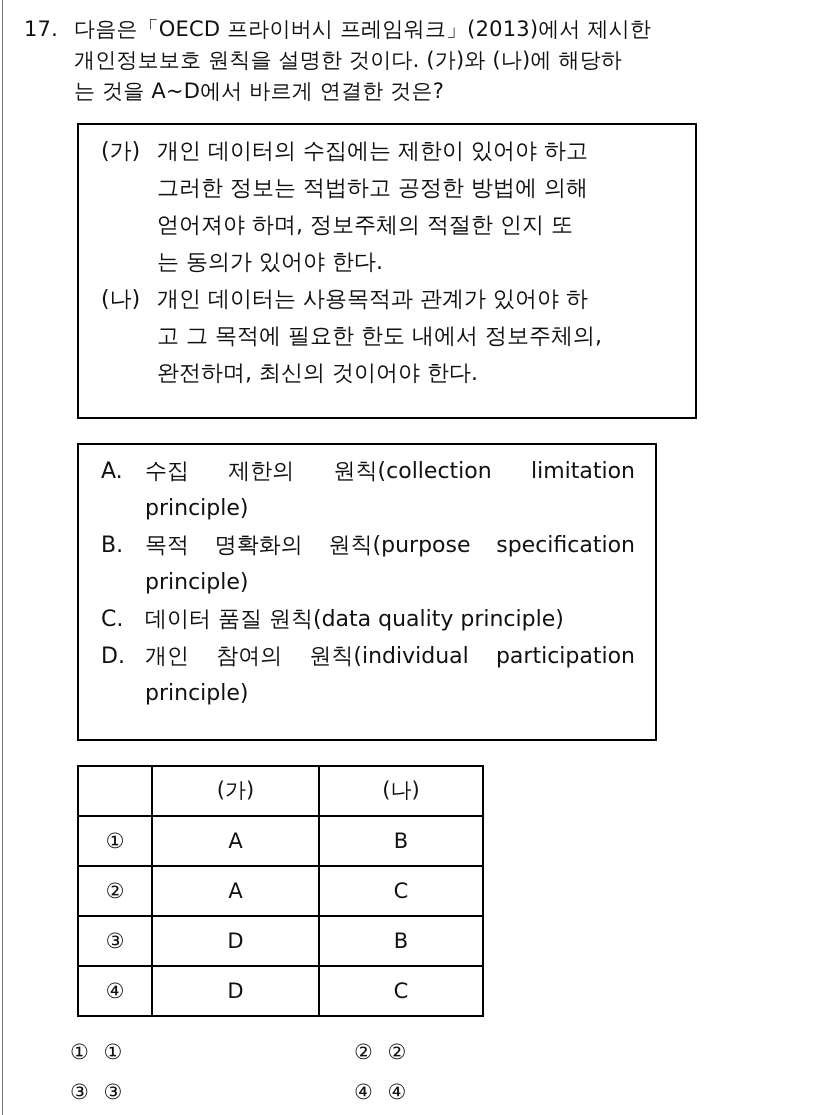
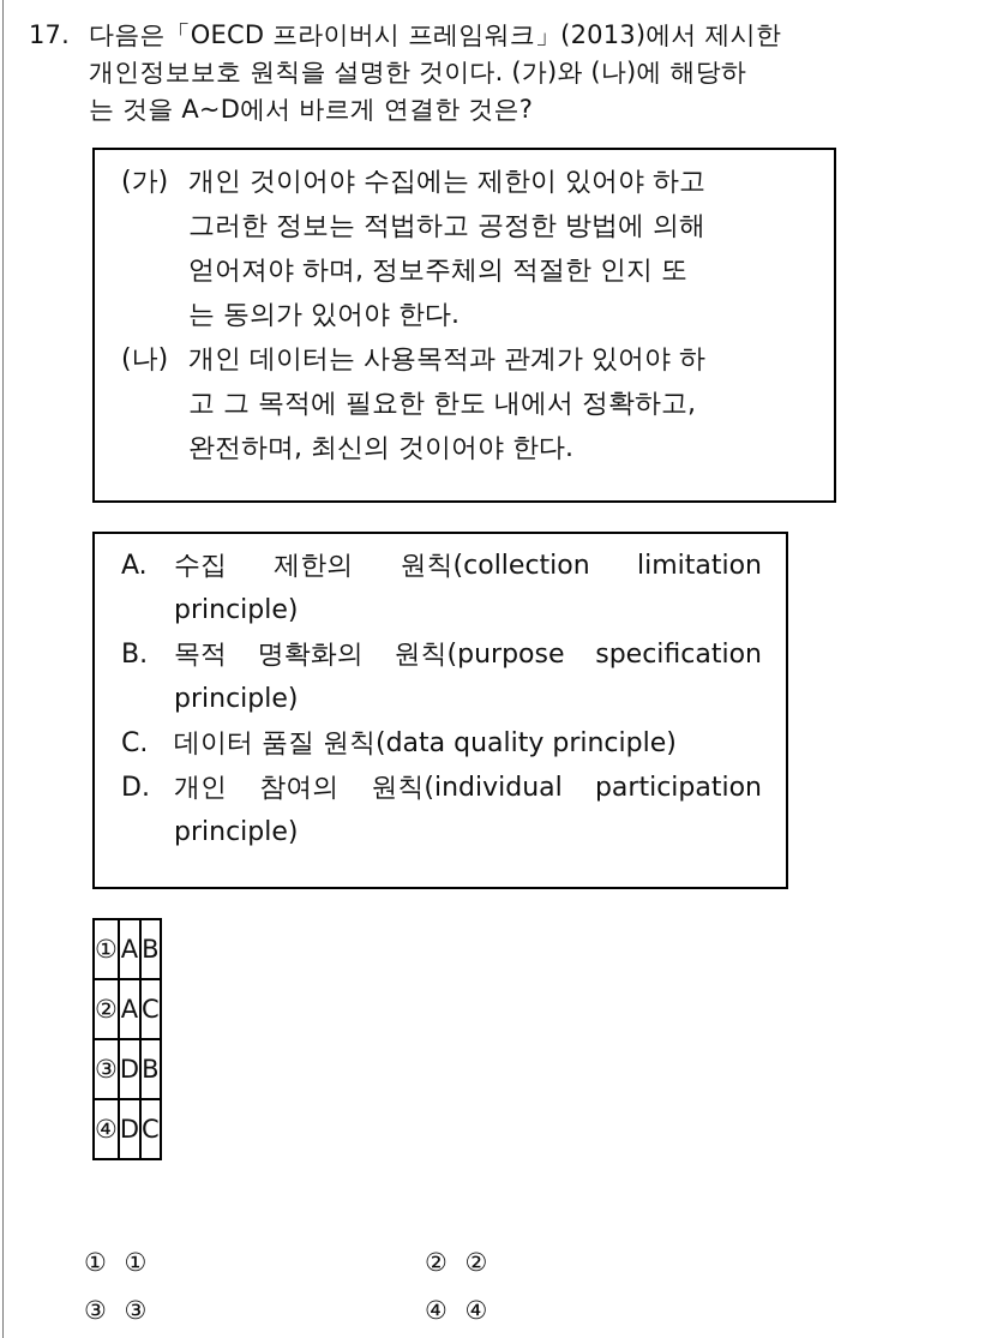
  17.
  다음은「OECD 프라이버시 프레임워크」(2013)에서 제시한
  개인정보보호 원칙을 설명한 것이다. (가)와 (나)에 해당하
  는 것을 A~D에서 바르게 연결한 것은?
  (가)
- 개인 데이터의 수집에는 제한이 있어야 하고
+ 개인 것이어야 수집에는 제한이 있어야 하고
  그러한 정보는 적법하고 공정한 방법에 의해
  얻어져야 하며, 정보주체의 적절한 인지 또
  는 동의가 있어야 한다.
  (나)
  개인 데이터는 사용목적과 관계가 있어야 하
- 고 그 목적에 필요한 한도 내에서 정보주체의,
+ 고 그 목적에 필요한 한도 내에서 정확하고,
  완전하며, 최신의 것이어야 한다.
  A.
  수집 제한의 원칙(collection limitation
  principle)
  B.
  목적 명확화의 원칙(purpose specification
  principle)
  C.
  데이터 품질 원칙(data quality principle)
  D.
  개인 참여의 원칙(individual participation
  principle)
- 	(가)	(나)
  ①	A	B
  ②	A	C
  ③	D	B
  ④	D	C
  ① ①
  ② ②
  ③ ③
  ④ ④
